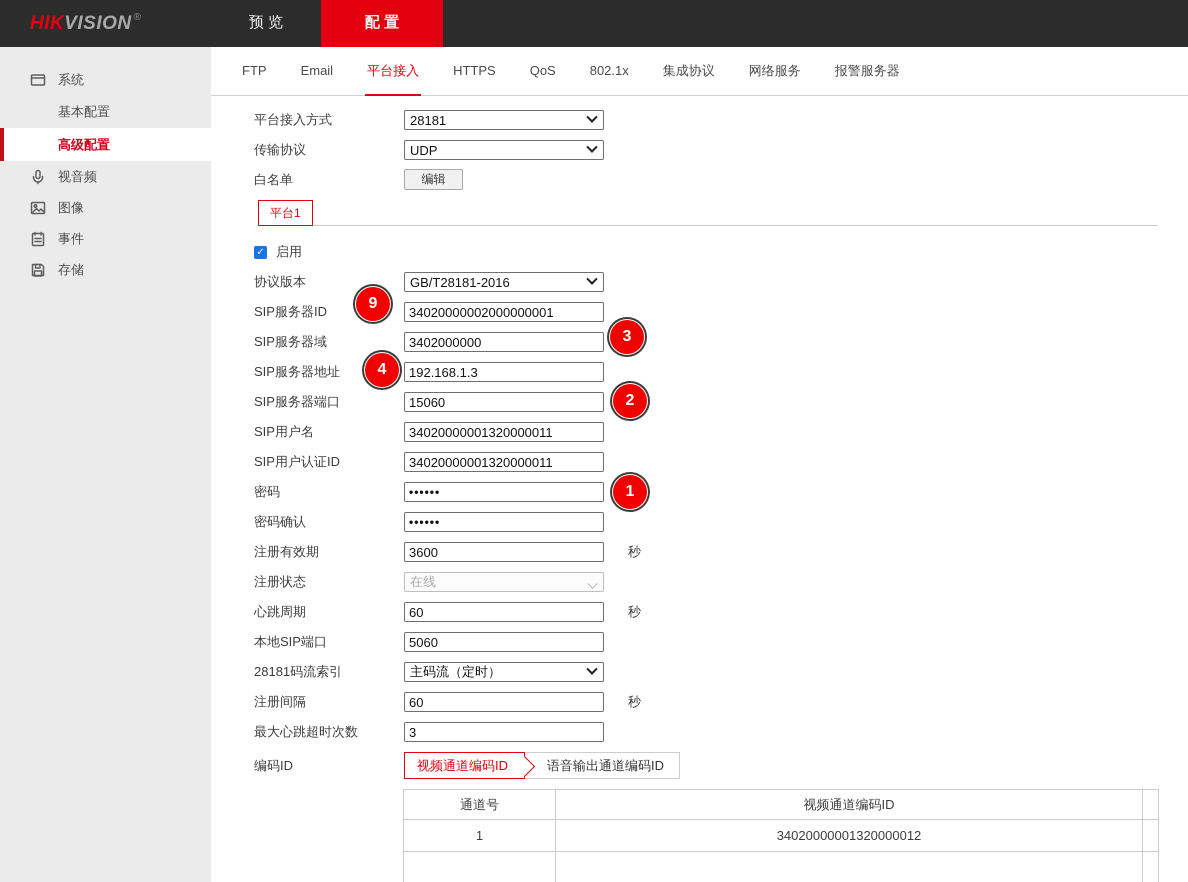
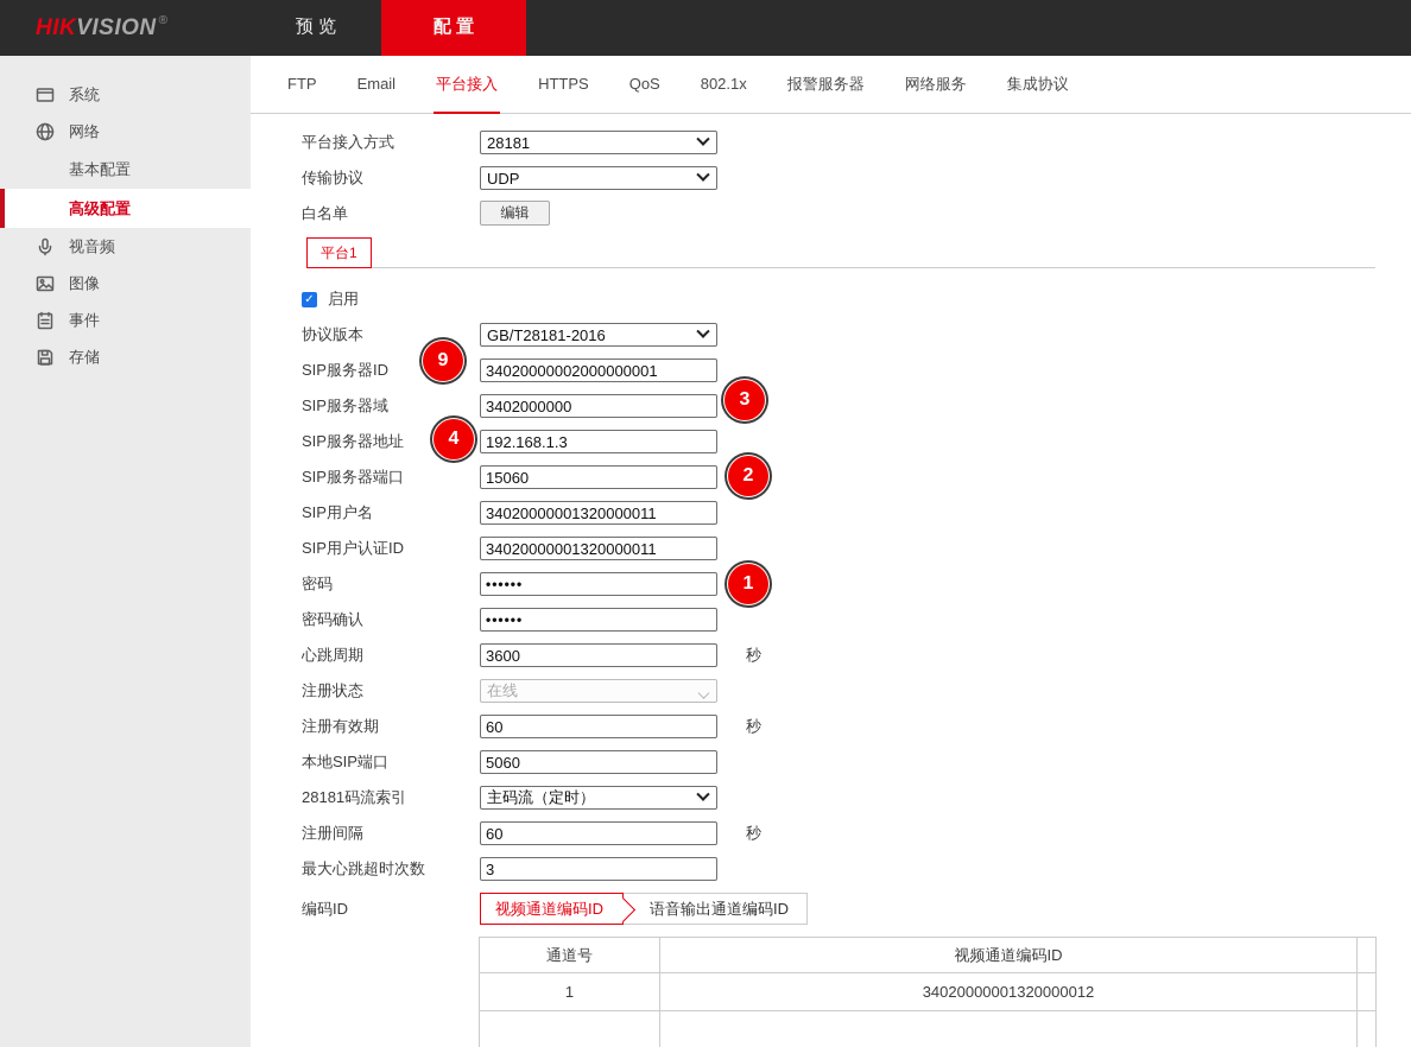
  HIK
  VISION
  ®
  预 览
  配 置
  系统
+ 网络
  基本配置
  高级配置
  视音频
  图像
  事件
  存储
  FTP
  Email
  平台接入
  HTTPS
  QoS
  802.1x
- 集成协议
+ 报警服务器
  网络服务
- 报警服务器
+ 集成协议
  平台接入方式
  28181
  传输协议
  UDP
  白名单
  编辑
  平台1
  ✓
  启用
  协议版本
  GB/T28181-2016
  SIP服务器ID
  34020000002000000001
  SIP服务器域
  3402000000
  SIP服务器地址
  192.168.1.3
  SIP服务器端口
  15060
  SIP用户名
  34020000001320000011
  SIP用户认证ID
  34020000001320000011
  密码
  ••••••
  密码确认
  ••••••
- 注册有效期
+ 心跳周期
  3600
  秒
  注册状态
  在线
- 心跳周期
+ 注册有效期
  60
  秒
  本地SIP端口
  5060
  28181码流索引
  主码流（定时）
  注册间隔
  60
  秒
  最大心跳超时次数
  3
  编码ID
  视频通道编码ID
  语音输出通道编码ID
  通道号	视频通道编码ID
  1	34020000001320000012
  1
  2
  3
  4
  9
